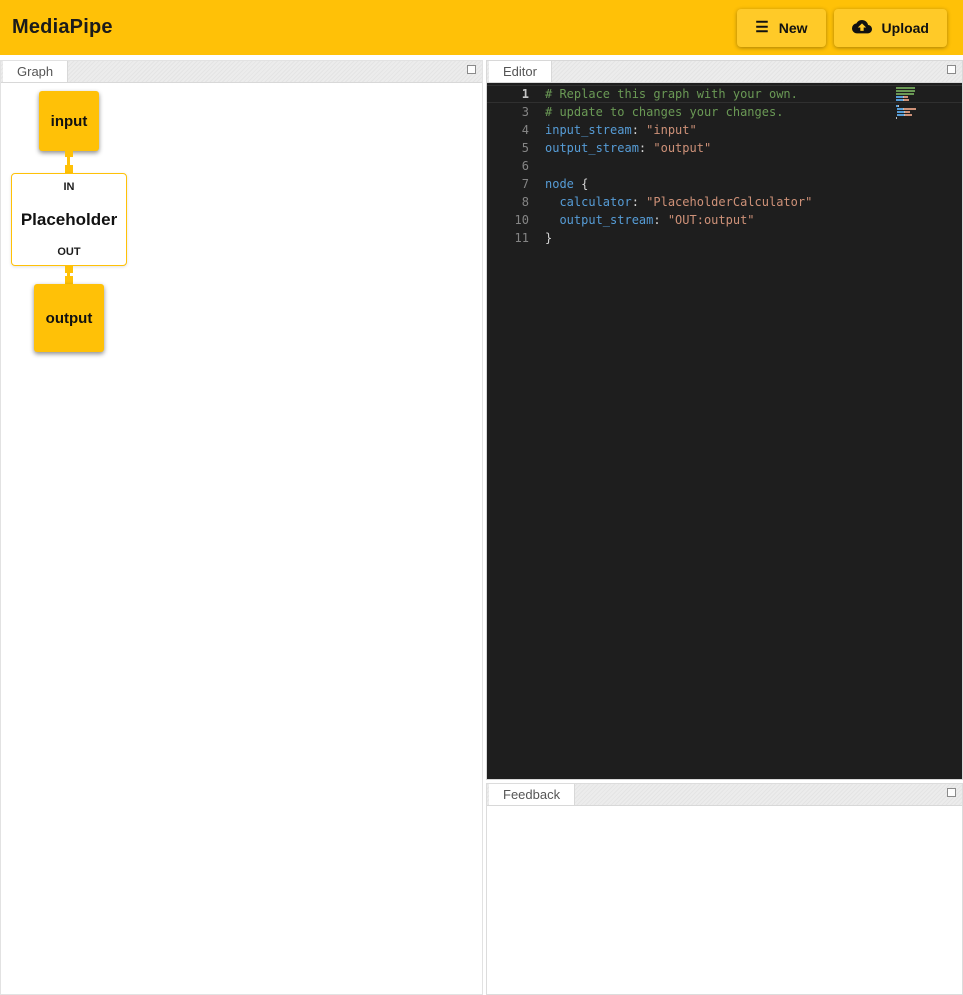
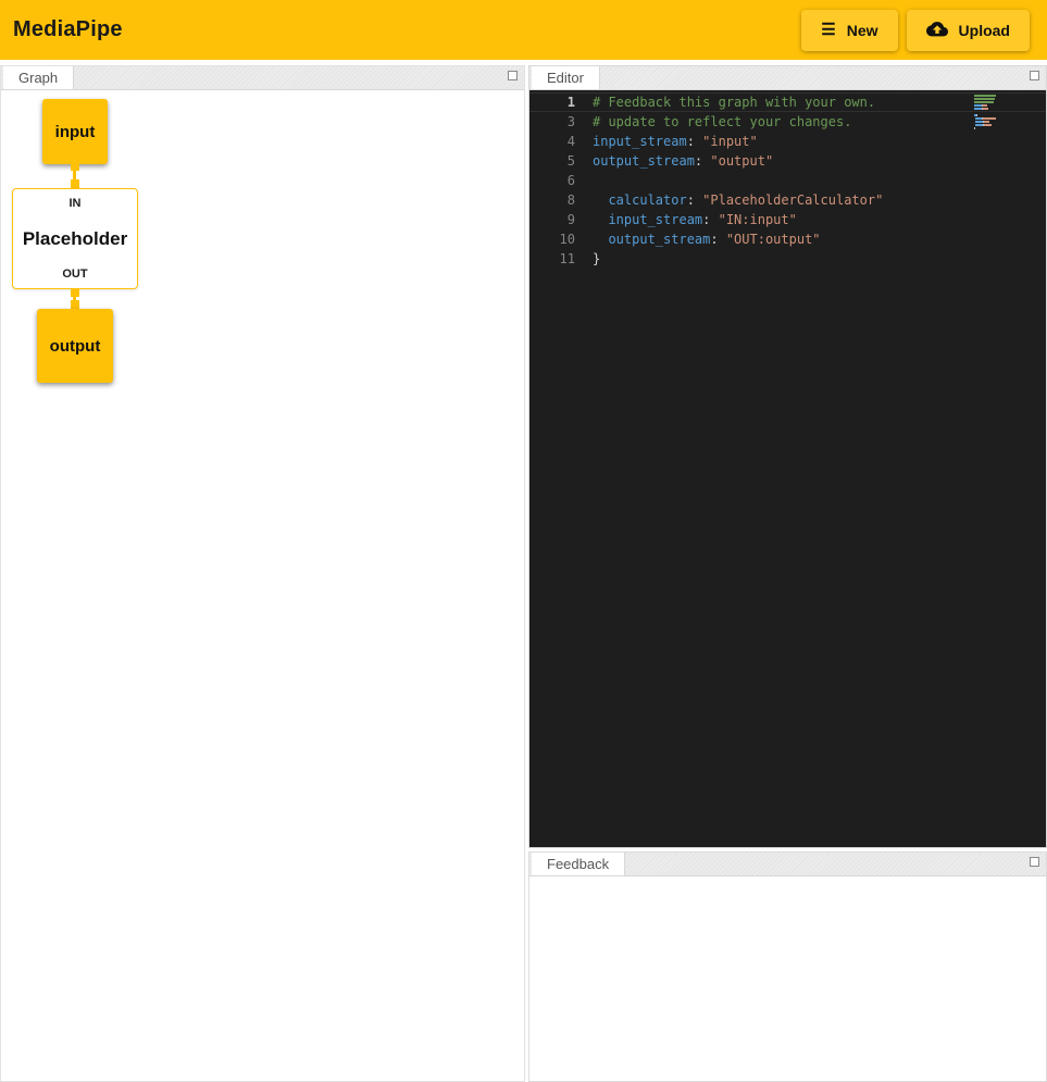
  MediaPipe
  ☰
  New
  Upload
  Graph
  input
  IN
  Placeholder
  OUT
  output
  Editor
  1
- # Replace this graph with your own.
+ # Feedback this graph with your own.
  3
- # update to changes your changes.
+ # update to reflect your changes.
  4
  input_stream: "input"
  5
  output_stream: "output"
  6
- 7
- node {
  8
  calculator: "PlaceholderCalculator"
+ 9
+ input_stream: "IN:input"
  10
  output_stream: "OUT:output"
  11
  }
  Feedback
